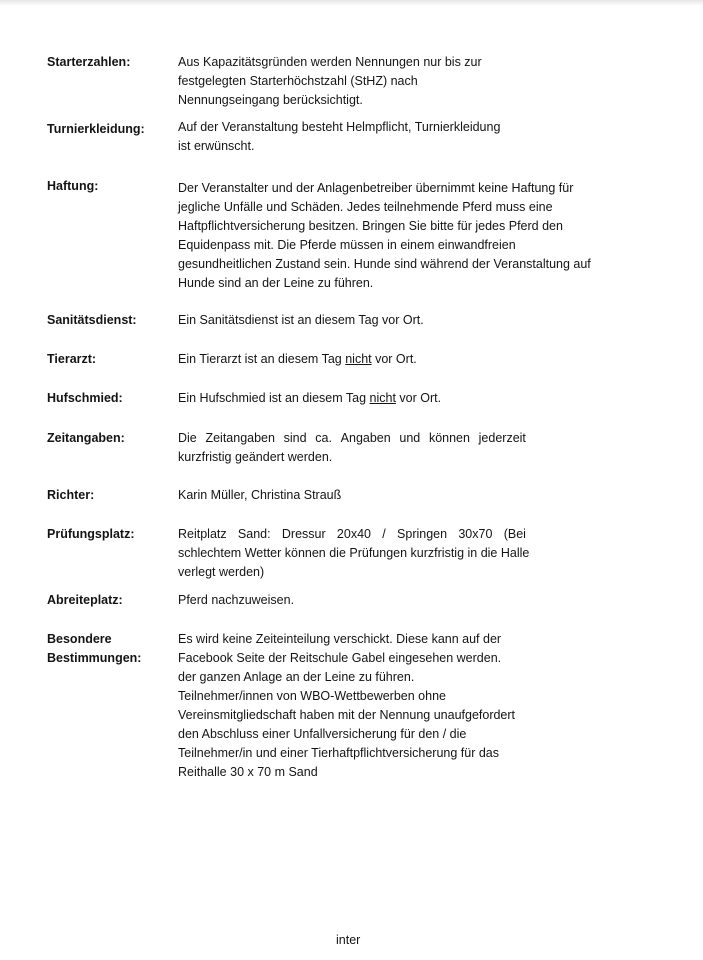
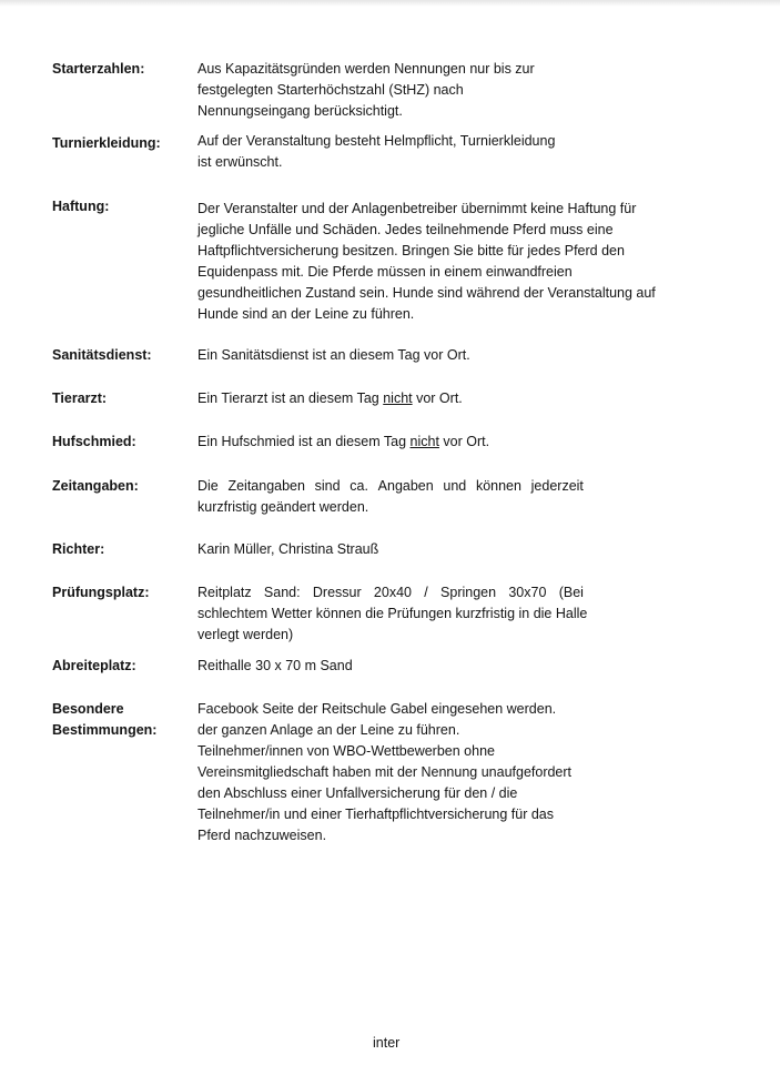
  Starterzahlen:
  Aus Kapazitätsgründen werden Nennungen nur bis zur
  festgelegten Starterhöchstzahl (StHZ) nach
  Nennungseingang berücksichtigt.
  Turnierkleidung:
  Auf der Veranstaltung besteht Helmpflicht, Turnierkleidung
  ist erwünscht.
  Haftung:
  Der Veranstalter und der Anlagenbetreiber übernimmt keine Haftung für
  jegliche Unfälle und Schäden. Jedes teilnehmende Pferd muss eine
  Haftpflichtversicherung besitzen. Bringen Sie bitte für jedes Pferd den
  Equidenpass mit. Die Pferde müssen in einem einwandfreien
  gesundheitlichen Zustand sein. Hunde sind während der Veranstaltung auf
  Hunde sind an der Leine zu führen.
  Sanitätsdienst:
  Ein Sanitätsdienst ist an diesem Tag vor Ort.
  Tierarzt:
  Ein Tierarzt ist an diesem Tag nicht vor Ort.
  Hufschmied:
  Ein Hufschmied ist an diesem Tag nicht vor Ort.
  Zeitangaben:
  Die
  Zeitangaben
  sind
  ca.
  Angaben
  und
  können
  jederzeit
  kurzfristig geändert werden.
  Richter:
  Karin Müller, Christina Strauß
  Prüfungsplatz:
  Reitplatz
  Sand:
  Dressur
  20x40
  /
  Springen
  30x70
  (Bei
  schlechtem Wetter können die Prüfungen kurzfristig in die Halle
  verlegt werden)
  Abreiteplatz:
- Pferd nachzuweisen.
+ Reithalle 30 x 70 m Sand
  Besondere
  Bestimmungen:
- Es wird keine Zeiteinteilung verschickt. Diese kann auf der
  Facebook Seite der Reitschule Gabel eingesehen werden.
  der ganzen Anlage an der Leine zu führen.
  Teilnehmer/innen von WBO-Wettbewerben ohne
  Vereinsmitgliedschaft haben mit der Nennung unaufgefordert
  den Abschluss einer Unfallversicherung für den / die
  Teilnehmer/in und einer Tierhaftpflichtversicherung für das
- Reithalle 30 x 70 m Sand
+ Pferd nachzuweisen.
  inter
